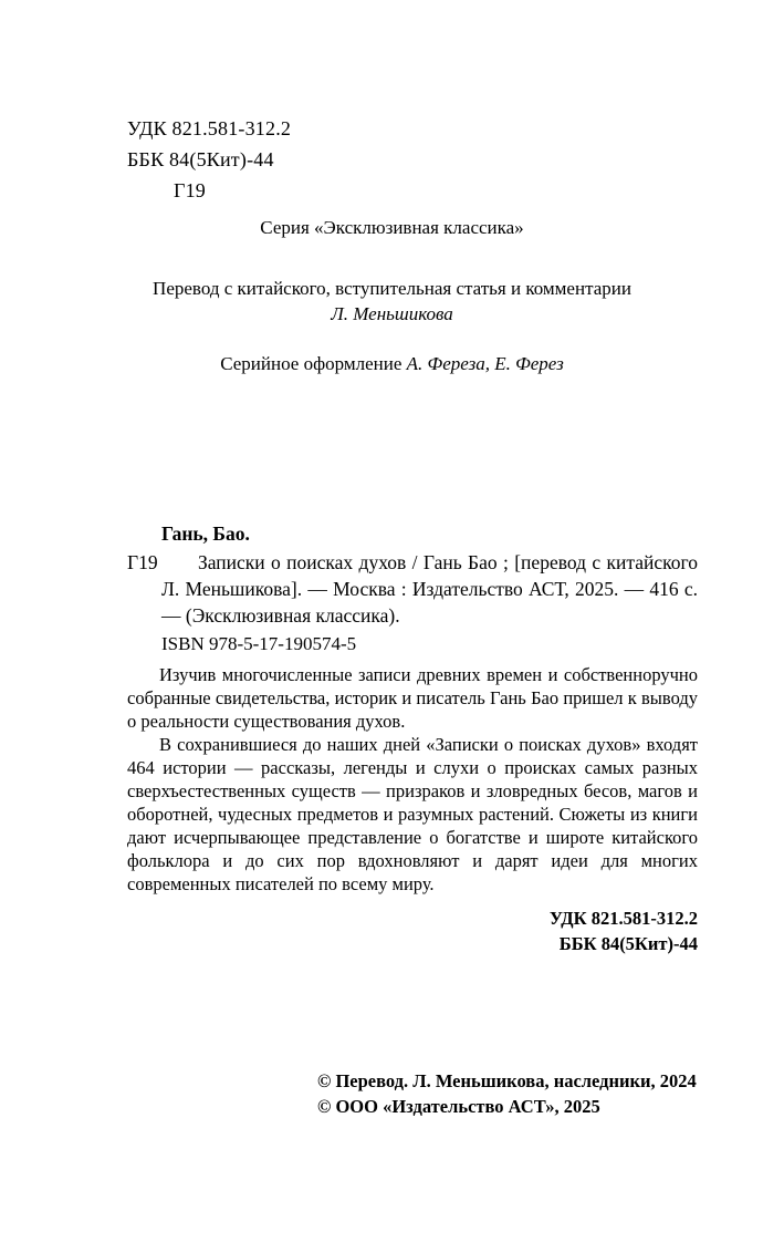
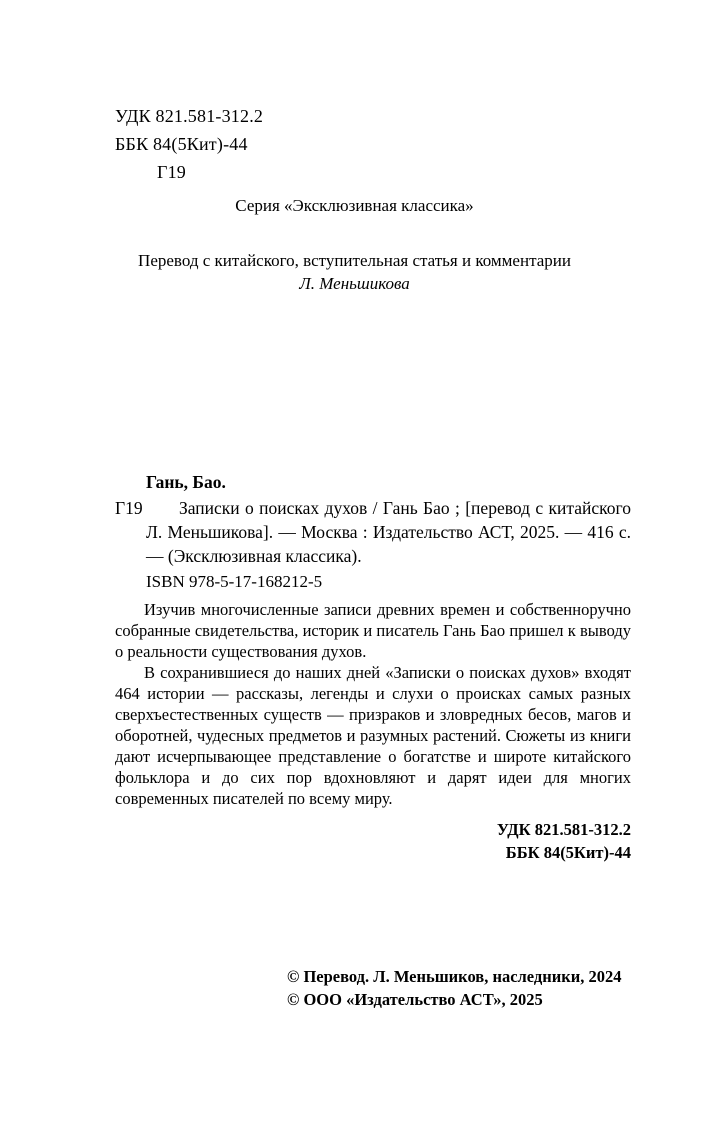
  УДК 821.581-312.2
  ББК 84(5Кит)-44
  Г19
  Серия «Эксклюзивная классика»
  Перевод с китайского, вступительная статья и комментарии
  Л. Меньшикова
- Серийное оформление А. Фереза, Е. Ферез
  Гань, Бао.
  Г19
  Записки о поисках духов / Гань Бао ; [перевод с китайского Л. Меньшикова]. — Москва : Издательство АСТ, 2025. — 416 с. — (Эксклюзивная классика).
- ISBN 978-5-17-190574-5
+ ISBN 978-5-17-168212-5
  Изучив многочисленные записи древних времен и собственноручно собранные свидетельства, историк и писатель Гань Бао пришел к выводу о реальности существования духов.
  В сохранившиеся до наших дней «Записки о поисках духов» входят 464 истории — рассказы, легенды и слухи о происках самых разных сверхъестественных существ — призраков и зловредных бесов, магов и оборотней, чудесных предметов и разумных растений. Сюжеты из книги дают исчерпывающее представление о богатстве и широте китайского фольклора и до сих пор вдохновляют и дарят идеи для многих современных писателей по всему миру.
  УДК 821.581-312.2
  ББК 84(5Кит)-44
- © Перевод. Л. Меньшикова, наследники, 2024
+ © Перевод. Л. Меньшиков, наследники, 2024
  © ООО «Издательство АСТ», 2025
